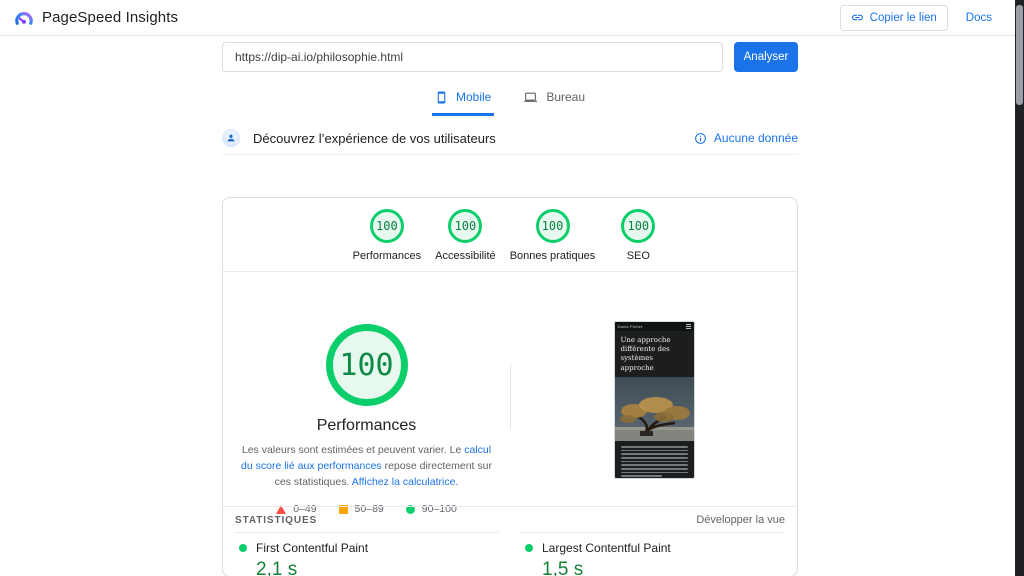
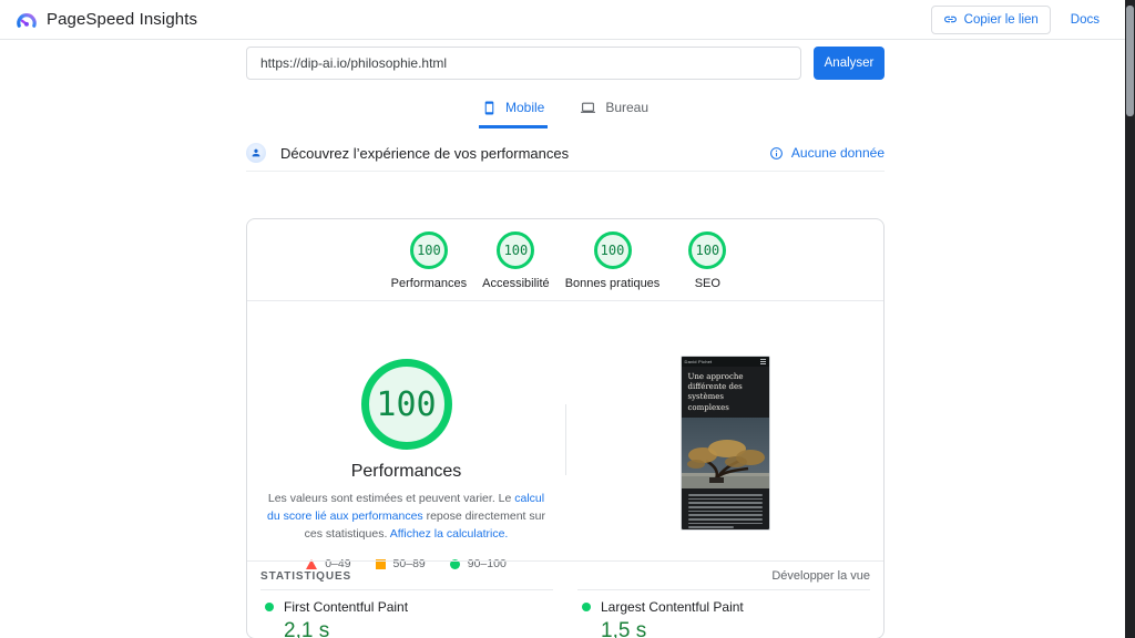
  PageSpeed Insights
  Copier le lien
  Docs
  https://dip-ai.io/philosophie.html
  Analyser
  Mobile
  Bureau
- Découvrez l’expérience de vos utilisateurs
+ Découvrez l’expérience de vos performances
  Aucune donnée
  100
  Performances
  100
  Accessibilité
  100
  Bonnes pratiques
  100
  SEO
  100
  Performances
  Les valeurs sont estimées et peuvent varier. Le calcul du score lié aux performances repose directement sur ces statistiques. Affichez la calculatrice.
  0–49
  50–89
  90–100
- Une approche différente des systèmes approche
+ Une approche différente des systèmes complexes
  STATISTIQUES
  Développer la vue
  First Contentful Paint
  2,1 s
  Largest Contentful Paint
  1,5 s
